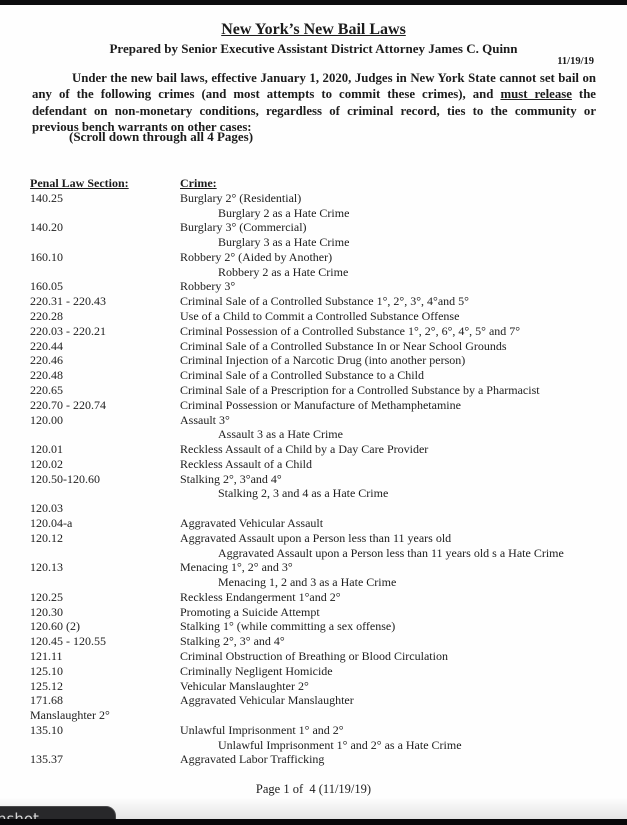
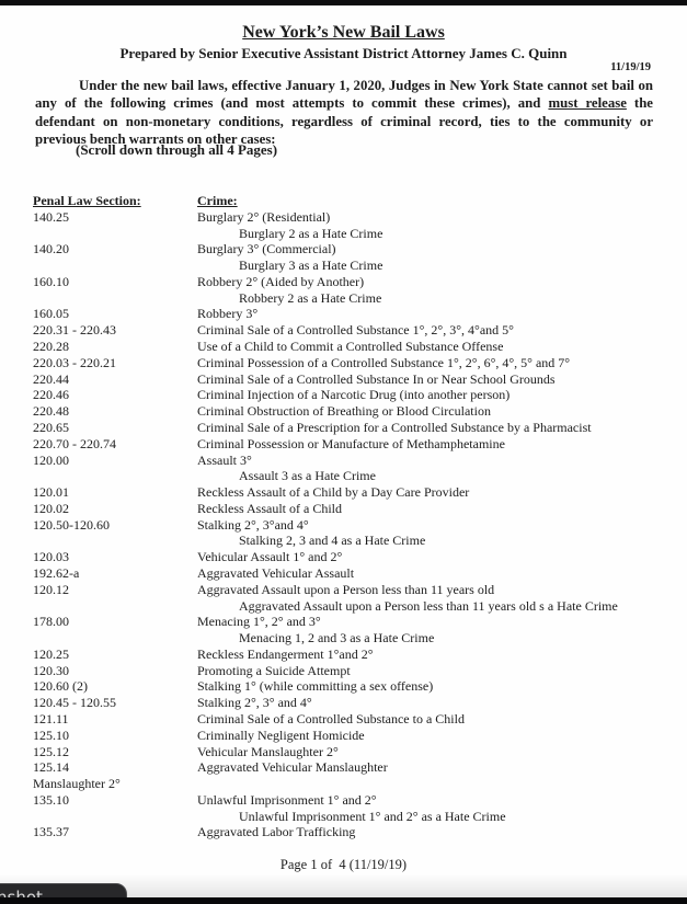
  New York’s New Bail Laws
  Prepared by Senior Executive Assistant District Attorney James C. Quinn
  11/19/19
  Under the new bail laws, effective January 1, 2020, Judges in New York State cannot set bail on any of the following crimes (and most attempts to commit these crimes), and must release the defendant on non-monetary conditions, regardless of criminal record, ties to the community or previous bench warrants on other cases:
  (Scroll down through all 4 Pages)
  Penal Law Section:
  Crime:
  140.25
  Burglary 2° (Residential)
  Burglary 2 as a Hate Crime
  140.20
  Burglary 3° (Commercial)
  Burglary 3 as a Hate Crime
  160.10
  Robbery 2° (Aided by Another)
  Robbery 2 as a Hate Crime
  160.05
  Robbery 3°
  220.31 - 220.43
  Criminal Sale of a Controlled Substance 1°, 2°, 3°, 4°and 5°
  220.28
  Use of a Child to Commit a Controlled Substance Offense
  220.03 - 220.21
  Criminal Possession of a Controlled Substance 1°, 2°, 6°, 4°, 5° and 7°
  220.44
  Criminal Sale of a Controlled Substance In or Near School Grounds
  220.46
  Criminal Injection of a Narcotic Drug (into another person)
  220.48
- Criminal Sale of a Controlled Substance to a Child
+ Criminal Obstruction of Breathing or Blood Circulation
  220.65
  Criminal Sale of a Prescription for a Controlled Substance by a Pharmacist
  220.70 - 220.74
  Criminal Possession or Manufacture of Methamphetamine
  120.00
  Assault 3°
  Assault 3 as a Hate Crime
  120.01
  Reckless Assault of a Child by a Day Care Provider
  120.02
  Reckless Assault of a Child
  120.50-120.60
  Stalking 2°, 3°and 4°
  Stalking 2, 3 and 4 as a Hate Crime
  120.03
+ Vehicular Assault 1° and 2°
- 120.04-a
+ 192.62-a
  Aggravated Vehicular Assault
  120.12
  Aggravated Assault upon a Person less than 11 years old
  Aggravated Assault upon a Person less than 11 years old s a Hate Crime
- 120.13
+ 178.00
  Menacing 1°, 2° and 3°
  Menacing 1, 2 and 3 as a Hate Crime
  120.25
  Reckless Endangerment 1°and 2°
  120.30
  Promoting a Suicide Attempt
  120.60 (2)
  Stalking 1° (while committing a sex offense)
  120.45 - 120.55
  Stalking 2°, 3° and 4°
  121.11
- Criminal Obstruction of Breathing or Blood Circulation
+ Criminal Sale of a Controlled Substance to a Child
  125.10
  Criminally Negligent Homicide
  125.12
  Vehicular Manslaughter 2°
- 171.68
+ 125.14
  Aggravated Vehicular Manslaughter
  Manslaughter 2°
  135.10
  Unlawful Imprisonment 1° and 2°
  Unlawful Imprisonment 1° and 2° as a Hate Crime
  135.37
  Aggravated Labor Trafficking
  Page 1 of 4 (11/19/19)
